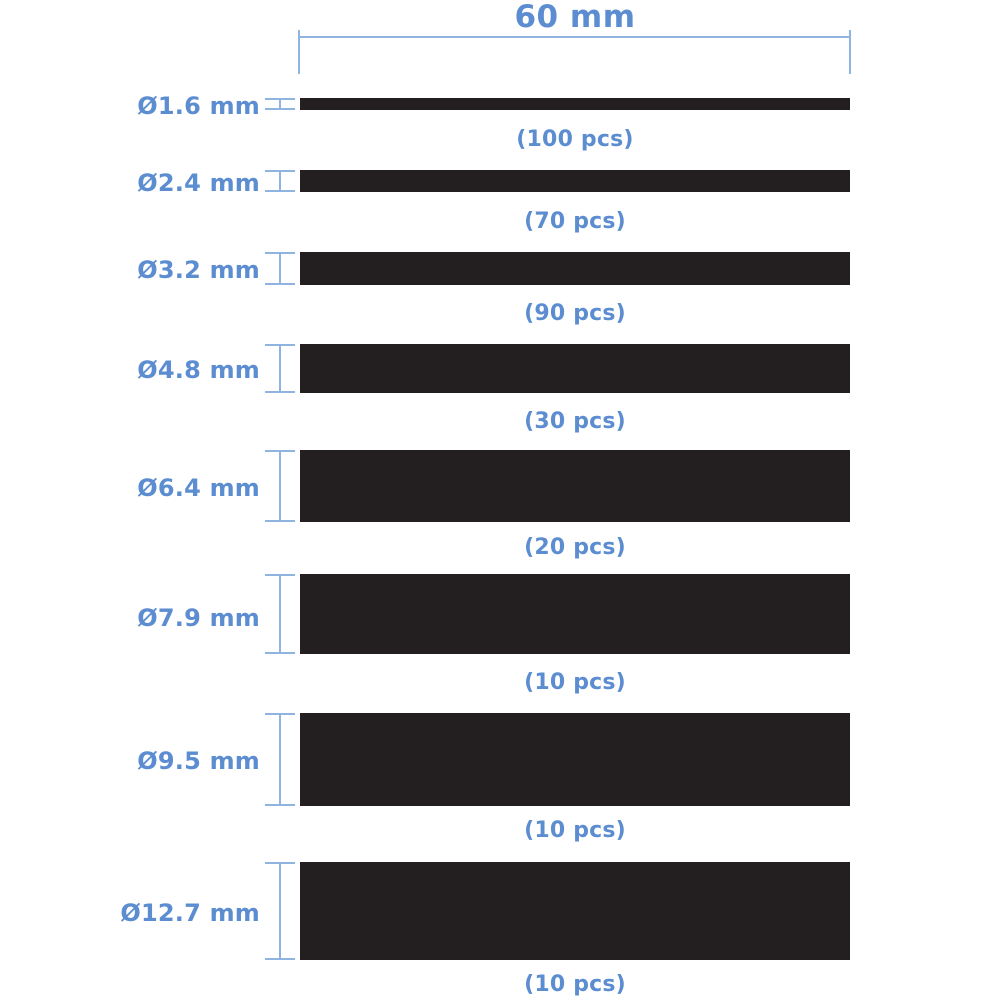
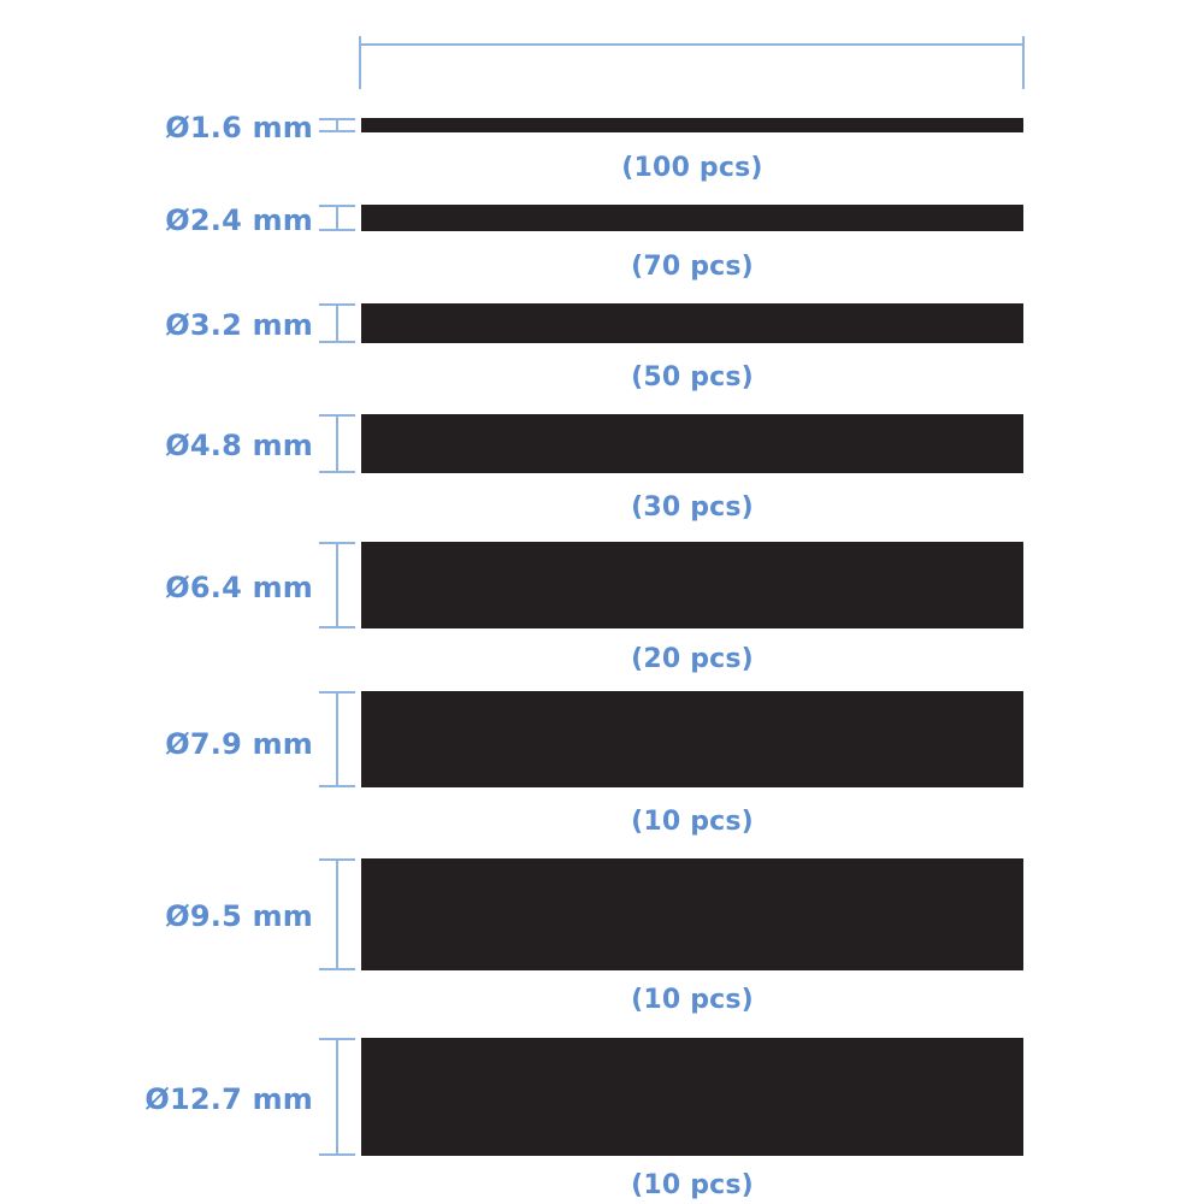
- 60 mm
  Ø1.6 mm
  (100 pcs)
  Ø2.4 mm
  (70 pcs)
  Ø3.2 mm
- (90 pcs)
+ (50 pcs)
  Ø4.8 mm
  (30 pcs)
  Ø6.4 mm
  (20 pcs)
  Ø7.9 mm
  (10 pcs)
  Ø9.5 mm
  (10 pcs)
  Ø12.7 mm
  (10 pcs)
